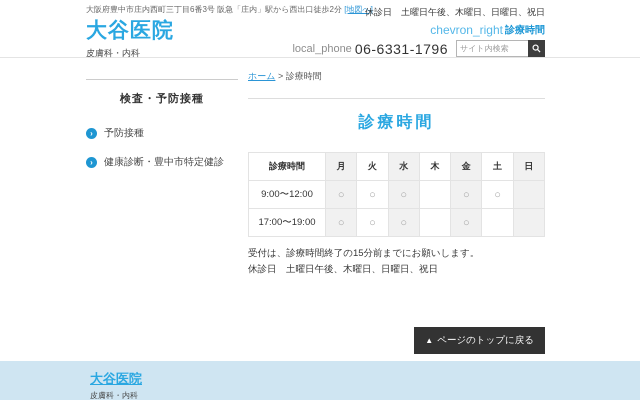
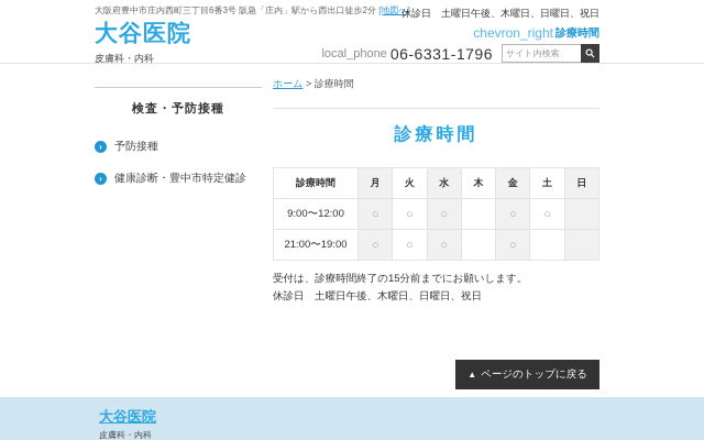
  大阪府豊中市庄内西町三丁目6番3号 阪急「庄内」駅から西出口徒歩2分 [地図へ]
  大谷医院
  皮膚科・内科
  休診日 土曜日午後、木曜日、日曜日、祝日
  chevron_right
  診療時間
  local_phone
  06-6331-1796
  サイト内検索
  検査・予防接種
  ›
  予防接種
  ›
  健康診断・豊中市特定健診
  ホーム > 診療時間
  診療時間
  診療時間	月	火	水	木	金	土	日
  9:00〜12:00	○	○	○		○	○
- 17:00〜19:00	○	○	○		○
+ 21:00〜19:00	○	○	○		○
  受付は、診療時間終了の15分前までにお願いします。
  休診日 土曜日午後、木曜日、日曜日、祝日
  ▲
  ページのトップに戻る
  大谷医院
  皮膚科・内科
